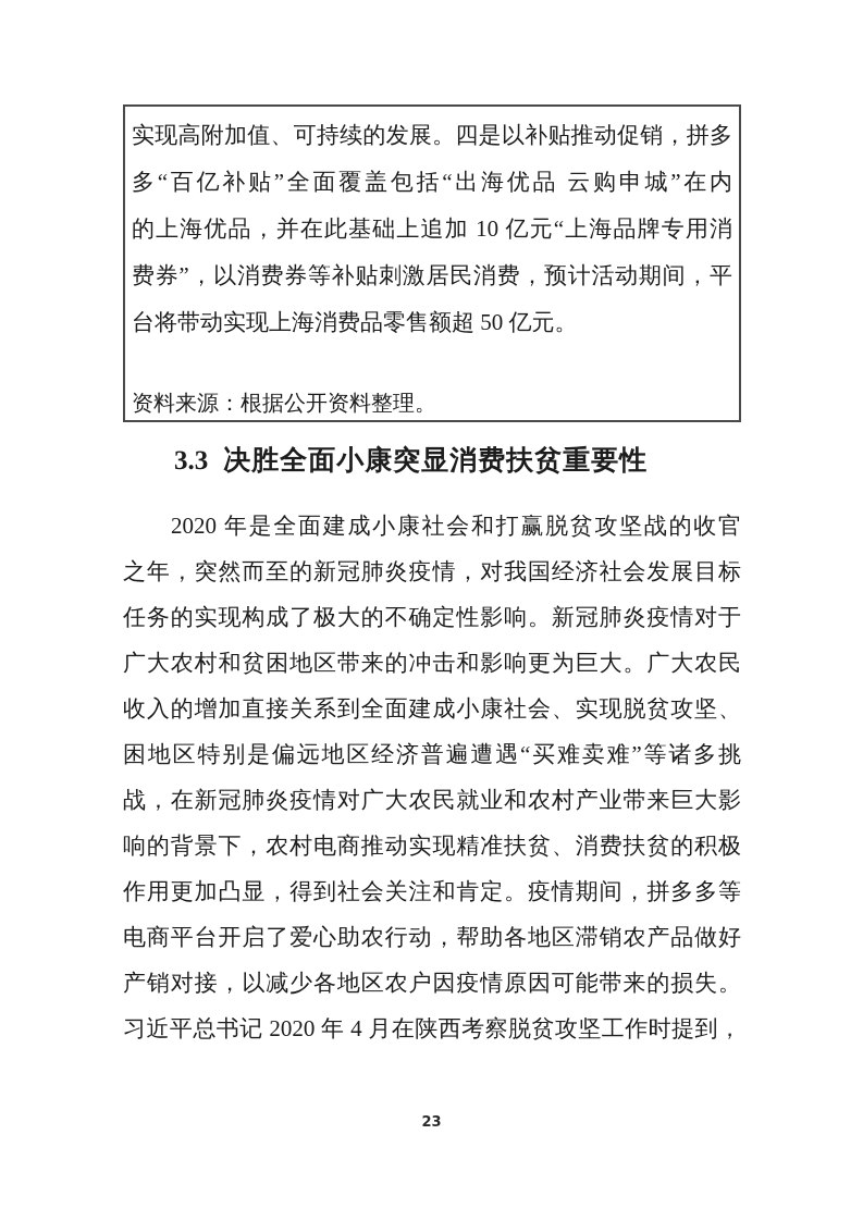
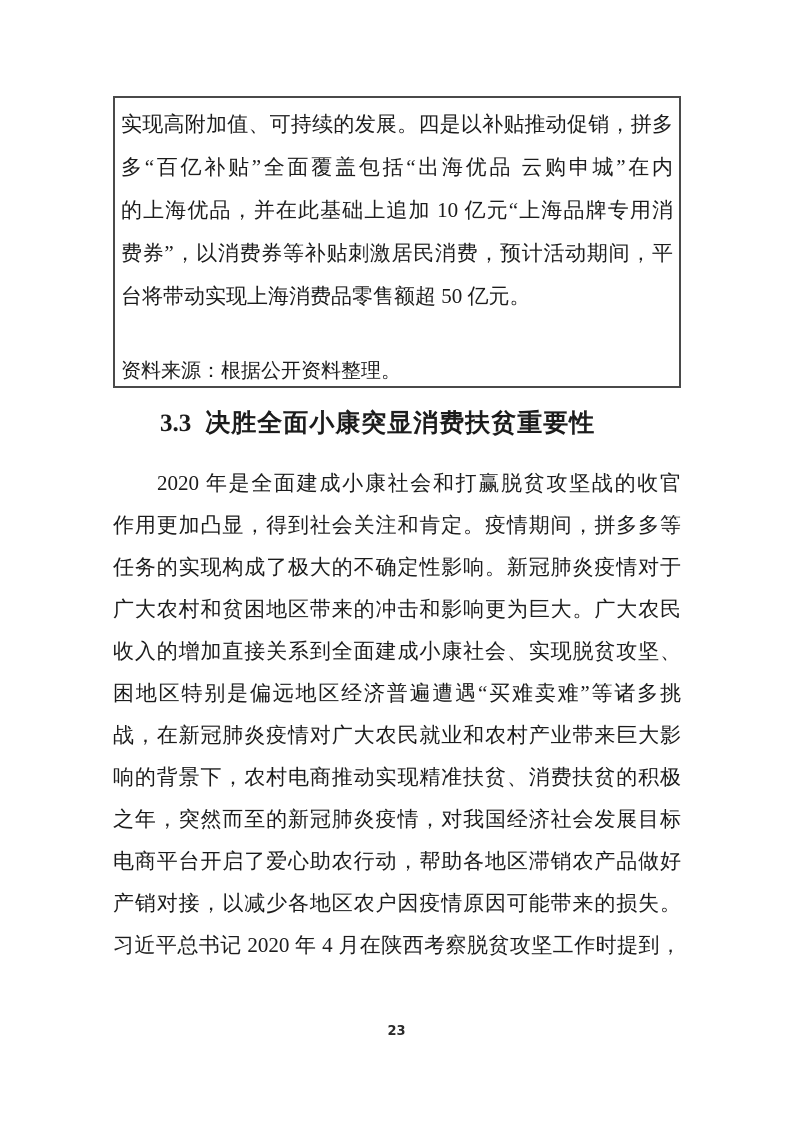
  实现高附加值、可持续的发展。四是以补贴推动促销，拼多
  多“百亿补贴”全面覆盖包括“出海优品 云购申城”在内
  的上海优品，并在此基础上追加 10 亿元“上海品牌专用消
  费券”，以消费券等补贴刺激居民消费，预计活动期间，平
  台将带动实现上海消费品零售额超 50 亿元。
  资料来源：根据公开资料整理。
  3.3 决胜全面小康突显消费扶贫重要性
  2020 年是全面建成小康社会和打赢脱贫攻坚战的收官
- 之年，突然而至的新冠肺炎疫情，对我国经济社会发展目标
+ 作用更加凸显，得到社会关注和肯定。疫情期间，拼多多等
  任务的实现构成了极大的不确定性影响。新冠肺炎疫情对于
  广大农村和贫困地区带来的冲击和影响更为巨大。广大农民
  收入的增加直接关系到全面建成小康社会、实现脱贫攻坚、
  困地区特别是偏远地区经济普遍遭遇“买难卖难”等诸多挑
  战，在新冠肺炎疫情对广大农民就业和农村产业带来巨大影
  响的背景下，农村电商推动实现精准扶贫、消费扶贫的积极
- 作用更加凸显，得到社会关注和肯定。疫情期间，拼多多等
+ 之年，突然而至的新冠肺炎疫情，对我国经济社会发展目标
  电商平台开启了爱心助农行动，帮助各地区滞销农产品做好
  产销对接，以减少各地区农户因疫情原因可能带来的损失。
  习近平总书记 2020 年 4 月在陕西考察脱贫攻坚工作时提到，
  23
